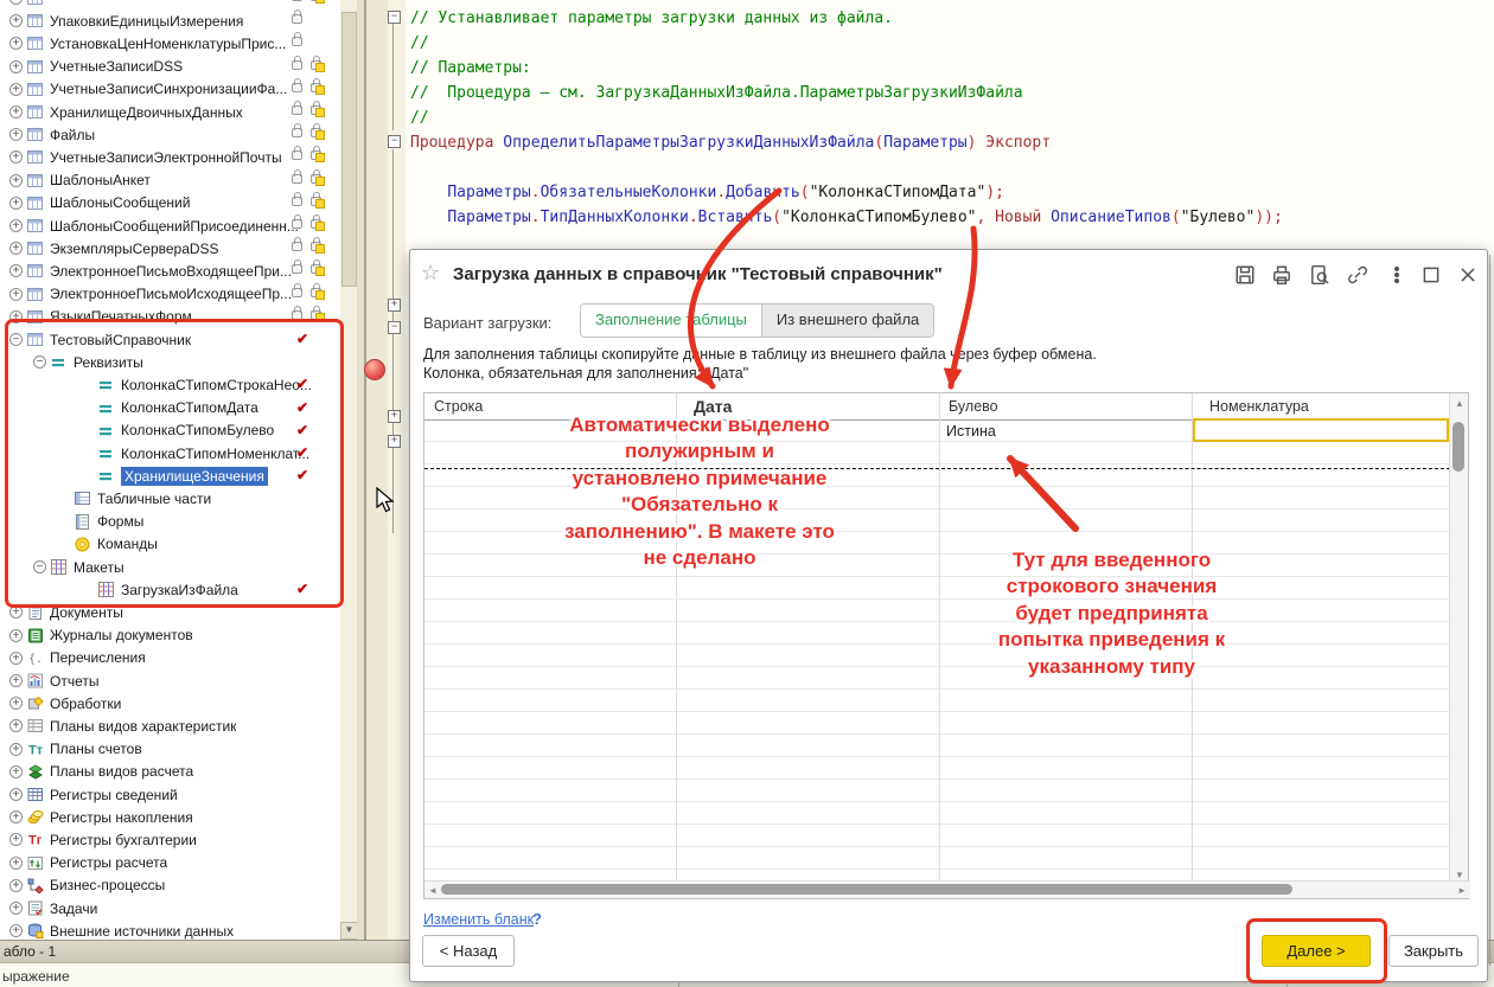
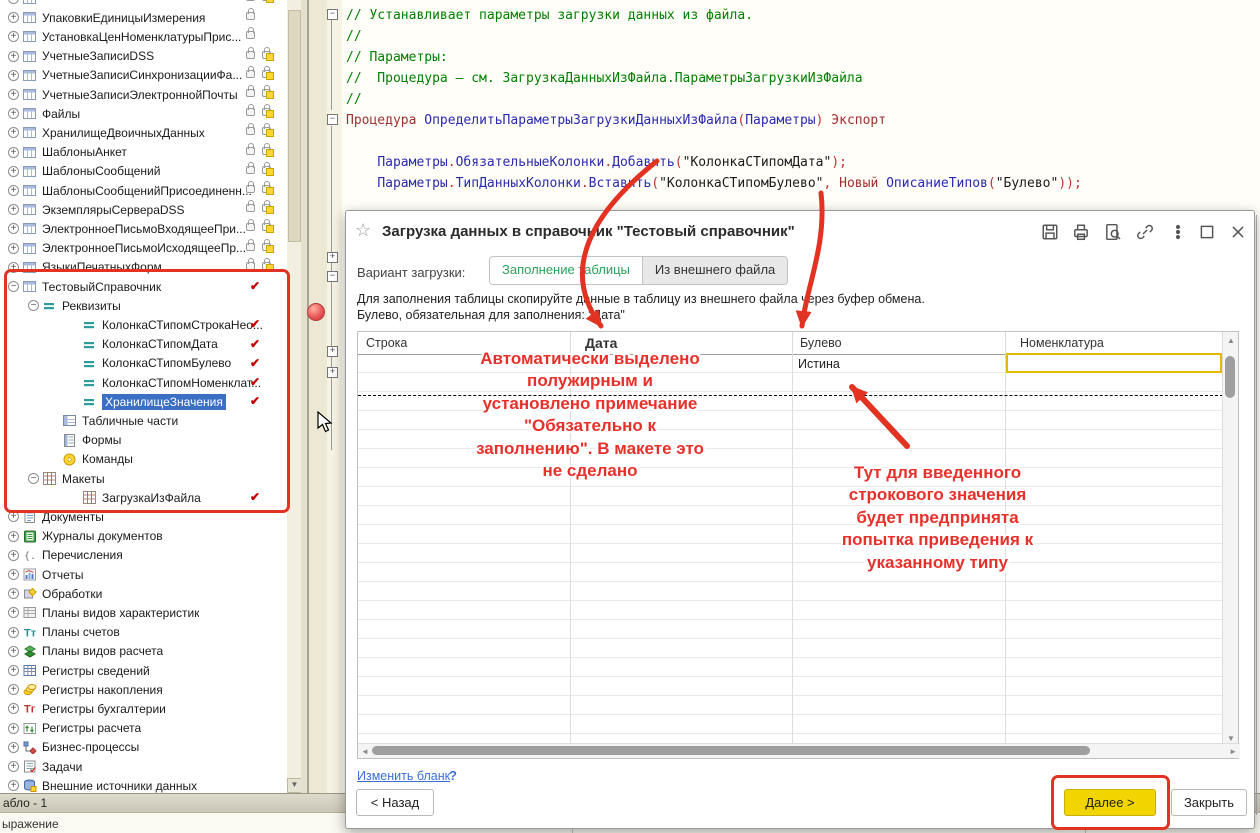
  +
  УпаковкиЕдиницыИзмерения
  +
  УстановкаЦенНоменклатурыПрис...
  +
  УчетныеЗаписиDSS
  +
  УчетныеЗаписиСинхронизацииФа...
  +
- ХранилищеДвоичныхДанных
+ УчетныеЗаписиЭлектроннойПочты
  +
  Файлы
  +
- УчетныеЗаписиЭлектроннойПочты
+ ХранилищеДвоичныхДанных
  +
  ШаблоныАнкет
  +
  ШаблоныСообщений
  +
  ШаблоныСообщенийПрисоединенн.
  +
  ЭкземплярыСервераDSS
  +
  ЭлектронноеПисьмоВходящееПри...
  +
  ЭлектронноеПисьмоИсходящееПр...
  +
  ЯзыкиПечатныхФорм
  −
  ТестовыйСправочник
  ✔
  −
  Реквизиты
  КолонкаСТипомСтрокаНео...
  ✔
  КолонкаСТипомДата
  ✔
  КолонкаСТипомБулево
  ✔
  КолонкаСТипомНоменклат...
  ✔
  ХранилищеЗначения
  ✔
  Табличные части
  Формы
  Команды
  −
  Макеты
  ЗагрузкаИзФайла
  ✔
  +
  Документы
  +
  Журналы документов
  +
  Перечисления
  +
  Отчеты
  +
  Обработки
  +
  Планы видов характеристик
  +
  Тт
  Планы счетов
  +
  Планы видов расчета
  +
  Регистры сведений
  +
  Регистры накопления
  +
  Тг
  Регистры бухгалтерии
  +
  Регистры расчета
  +
  Бизнес-процессы
  +
  Задачи
  +
  Внешние источники данных
  ▼
  // Устанавливает параметры загрузки данных из файла.
  //
  // Параметры:
  // Процедура – см. ЗагрузкаДанныхИзФайла.ПараметрыЗагрузкиИзФайла
  //
  Процедура ОпределитьПараметрыЗагрузкиДанныхИзФайла(Параметры) Экспорт
  Параметры.ОбязательныеКолонки.Добавть("КолонкаСТипомДата");
  Параметры.ТипДанныхКолонки.Вставть("КолонкаСТипомБулево", Новый ОписаниеТипов("Булево"));
  −
  −
  +
  −
  +
  +
  абло - 1
  ыражение
  ☆
  Загрузка данных в справочик "Тестовый справочник"
  Вариант загрузки:
  Заполнениеаблицы
  Из внешнего файла
  Для заполнения таблицы скопируйте днные в таблицу из внешнего файла через буфер обмена.
- Колонка, обязательная для заполнения: "Дата"
+ Булево, обязательная для заполнения: "Дата"
  Строка
  Дата
  Булево
  Номенклатура
  Истина
  ▲
  ▼
  ◄
  ►
  Изменить бланк
  ?
  < Назад
  Далее >
  Закрыть
  Автоматически выделено
  полужирным и
  установлено примечание
  "Обязательно к
  заполнению". В макете это
  не сделано
  Тут для введенного
  строкового значения
  будет предпринята
  попытка приведения к
  указанному типу
